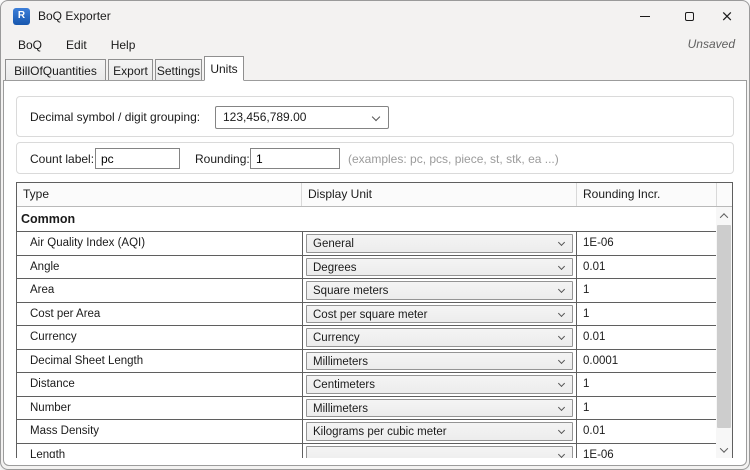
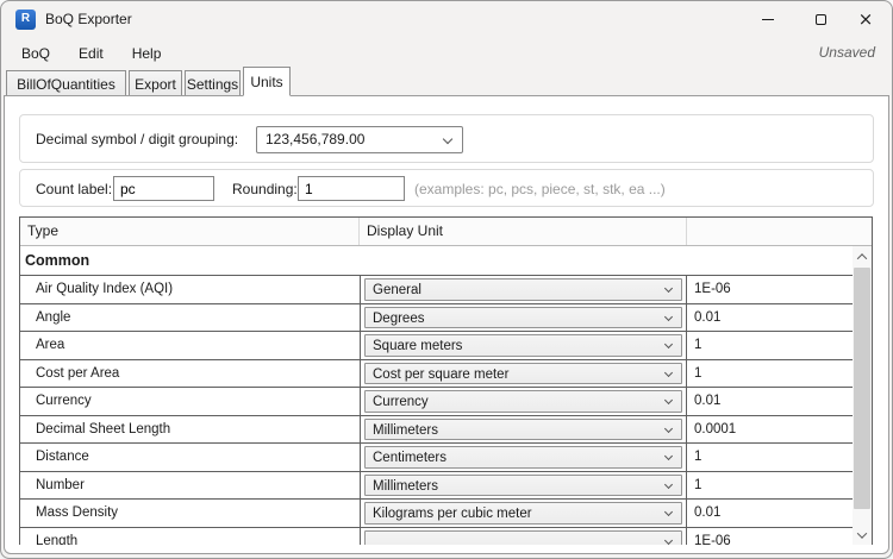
  R
  BoQ Exporter
  ×
  BoQ
  Edit
  Help
  Unsaved
  BillOfQuantities
  Export
  Settings
  Units
  Decimal symbol / digit grouping:
  123,456,789.00
  Count label:
  pc
  Rounding:
  1
  (examples: pc, pcs, piece, st, stk, ea ...)
  Type
  Display Unit
- Rounding Incr.
  Common
  Air Quality Index (AQI)
  General
  1E-06
  Angle
  Degrees
  0.01
  Area
  Square meters
  1
  Cost per Area
  Cost per square meter
  1
  Currency
  Currency
  0.01
  Decimal Sheet Length
  Millimeters
  0.0001
  Distance
  Centimeters
  1
  Number
  Millimeters
  1
  Mass Density
  Kilograms per cubic meter
  0.01
  Length
  1E-06
